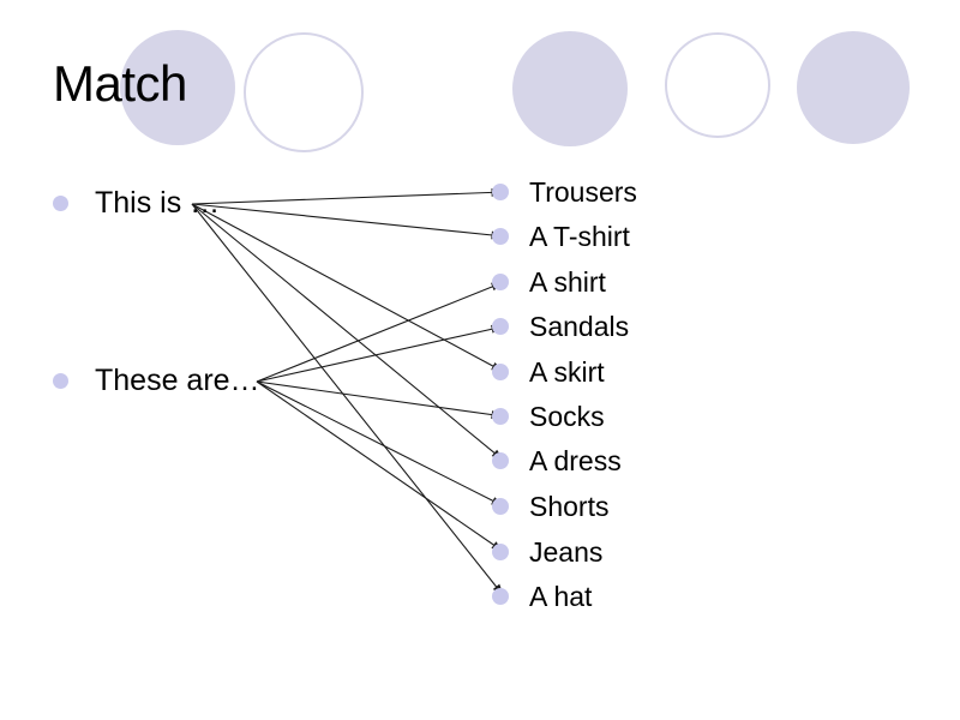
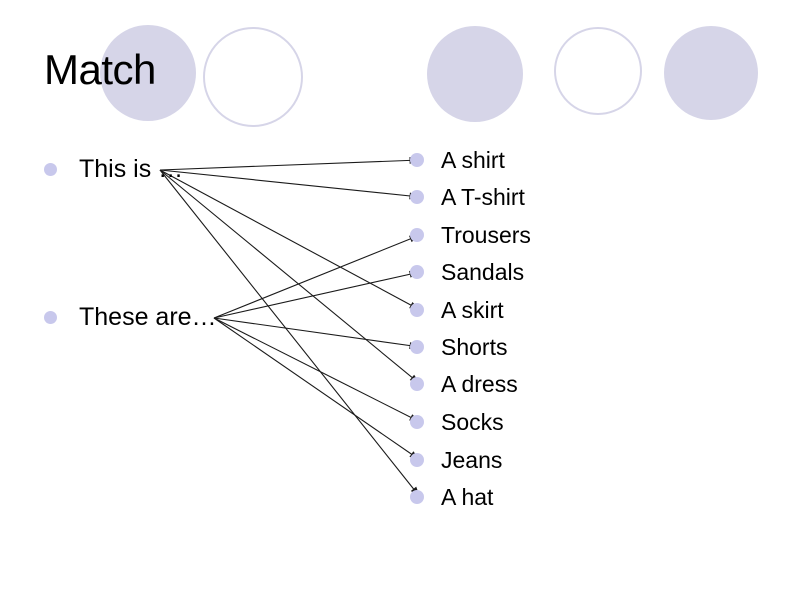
  Match
  This is …
  These are…
- Trousers
+ A shirt
  A T-shirt
- A shirt
+ Trousers
  Sandals
  A skirt
- Socks
+ Shorts
  A dress
- Shorts
+ Socks
  Jeans
  A hat
